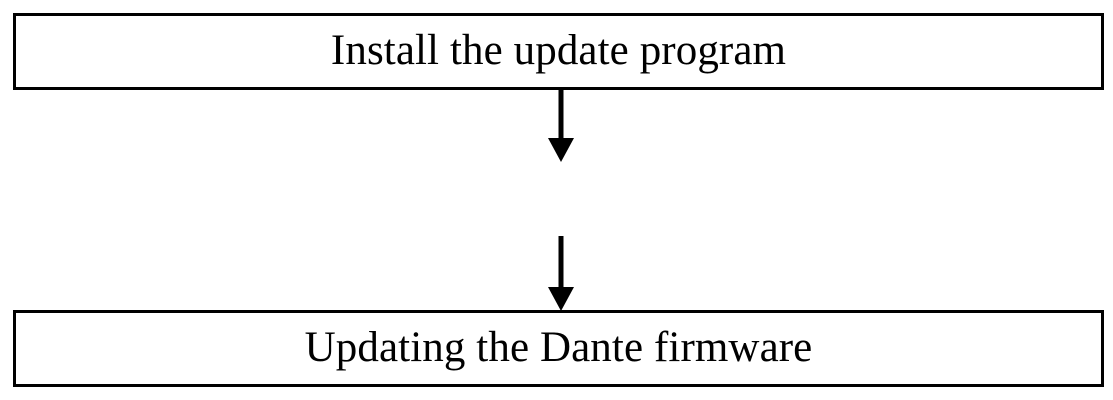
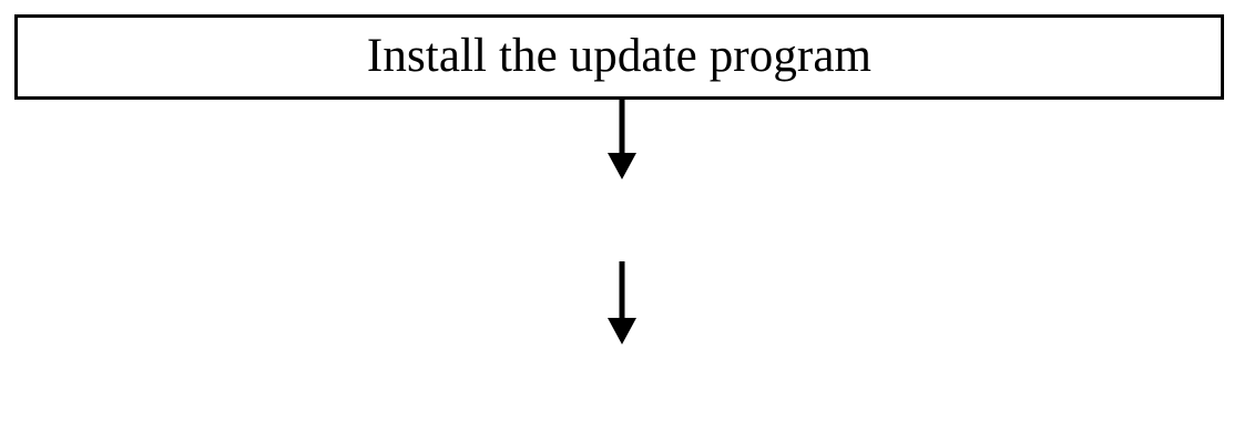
  Install the update program
- Updating the Dante firmware
